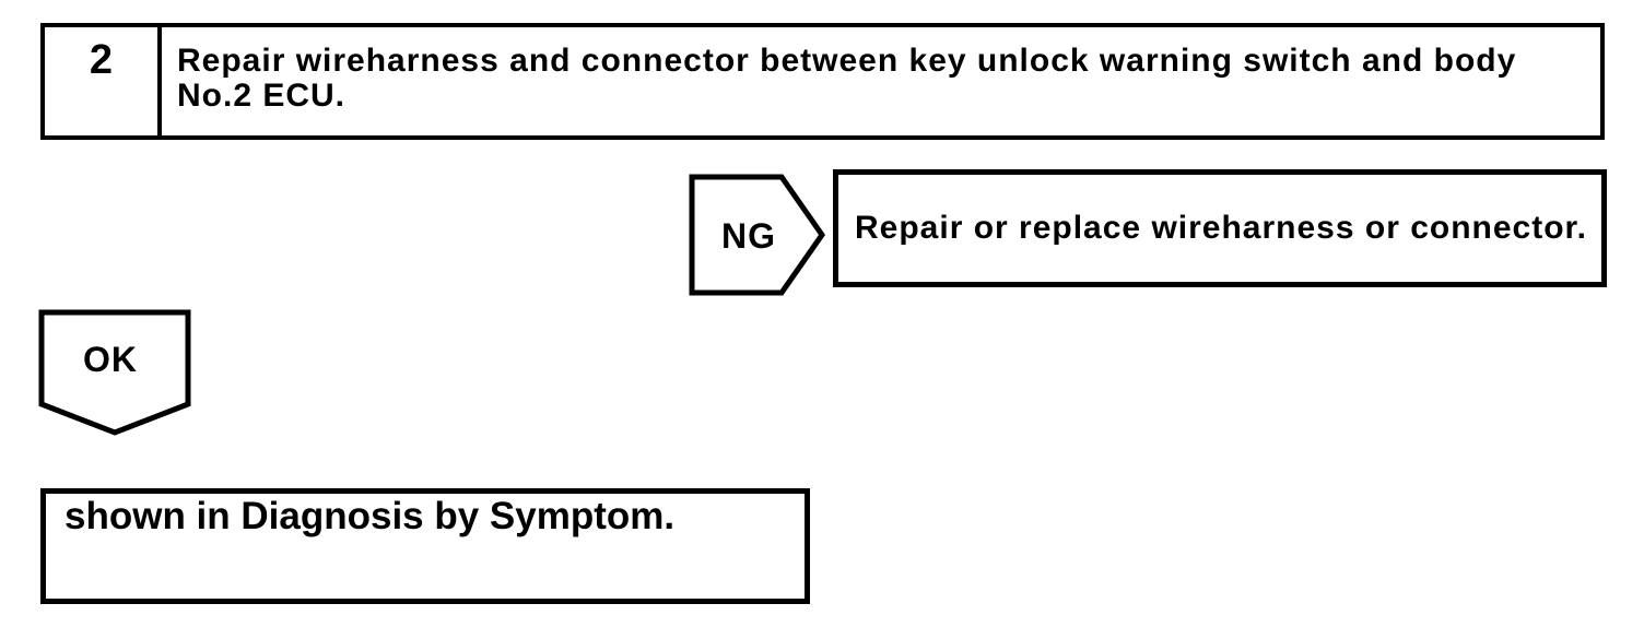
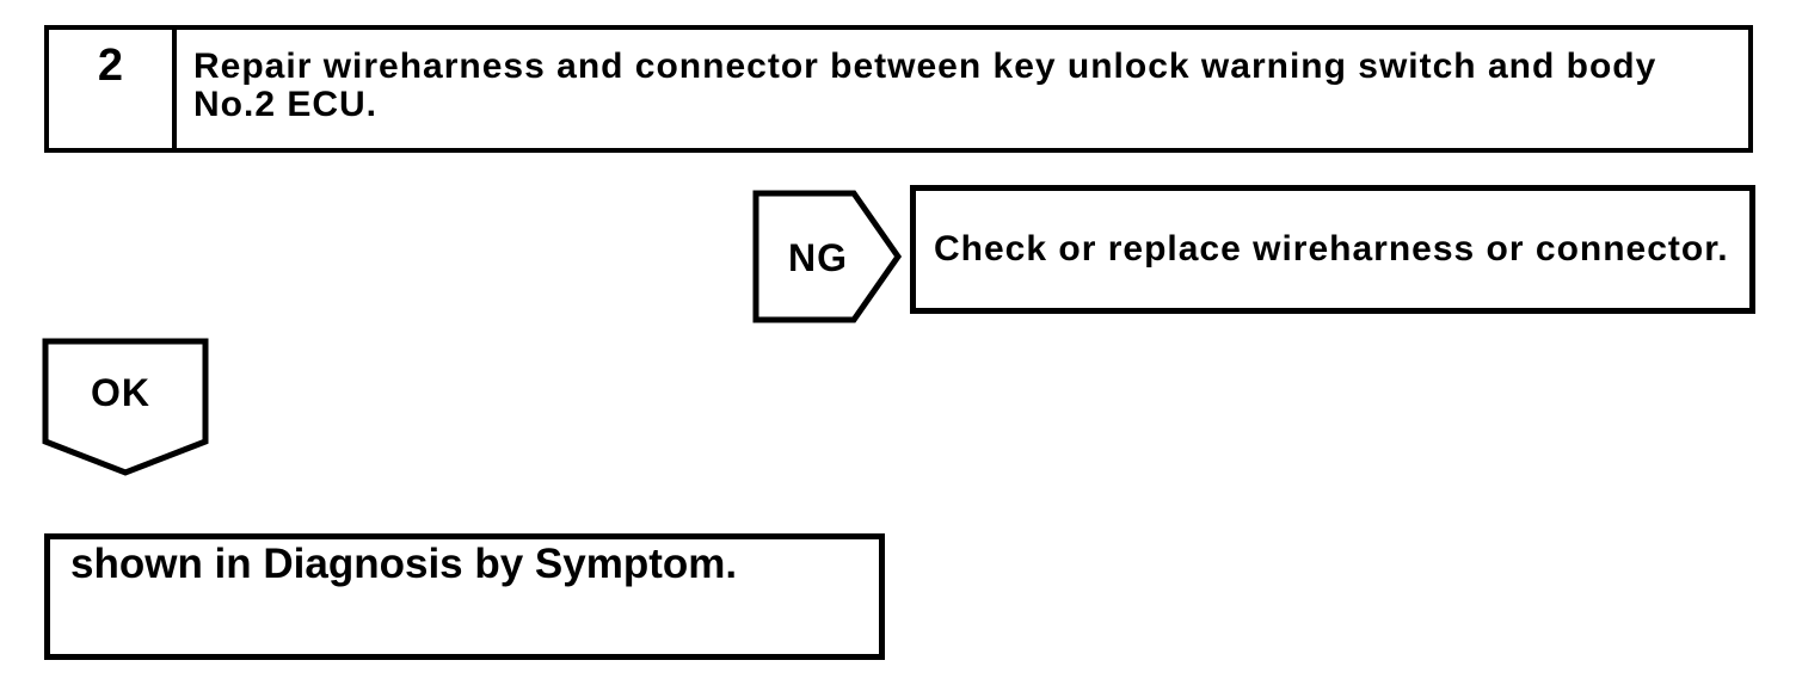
  2
  Repair wireharness and connector between key unlock warning switch and body
  No.2 ECU.
  NG
- Repair or replace wireharness or connector.
+ Check or replace wireharness or connector.
  OK
  shown in Diagnosis by Symptom.
